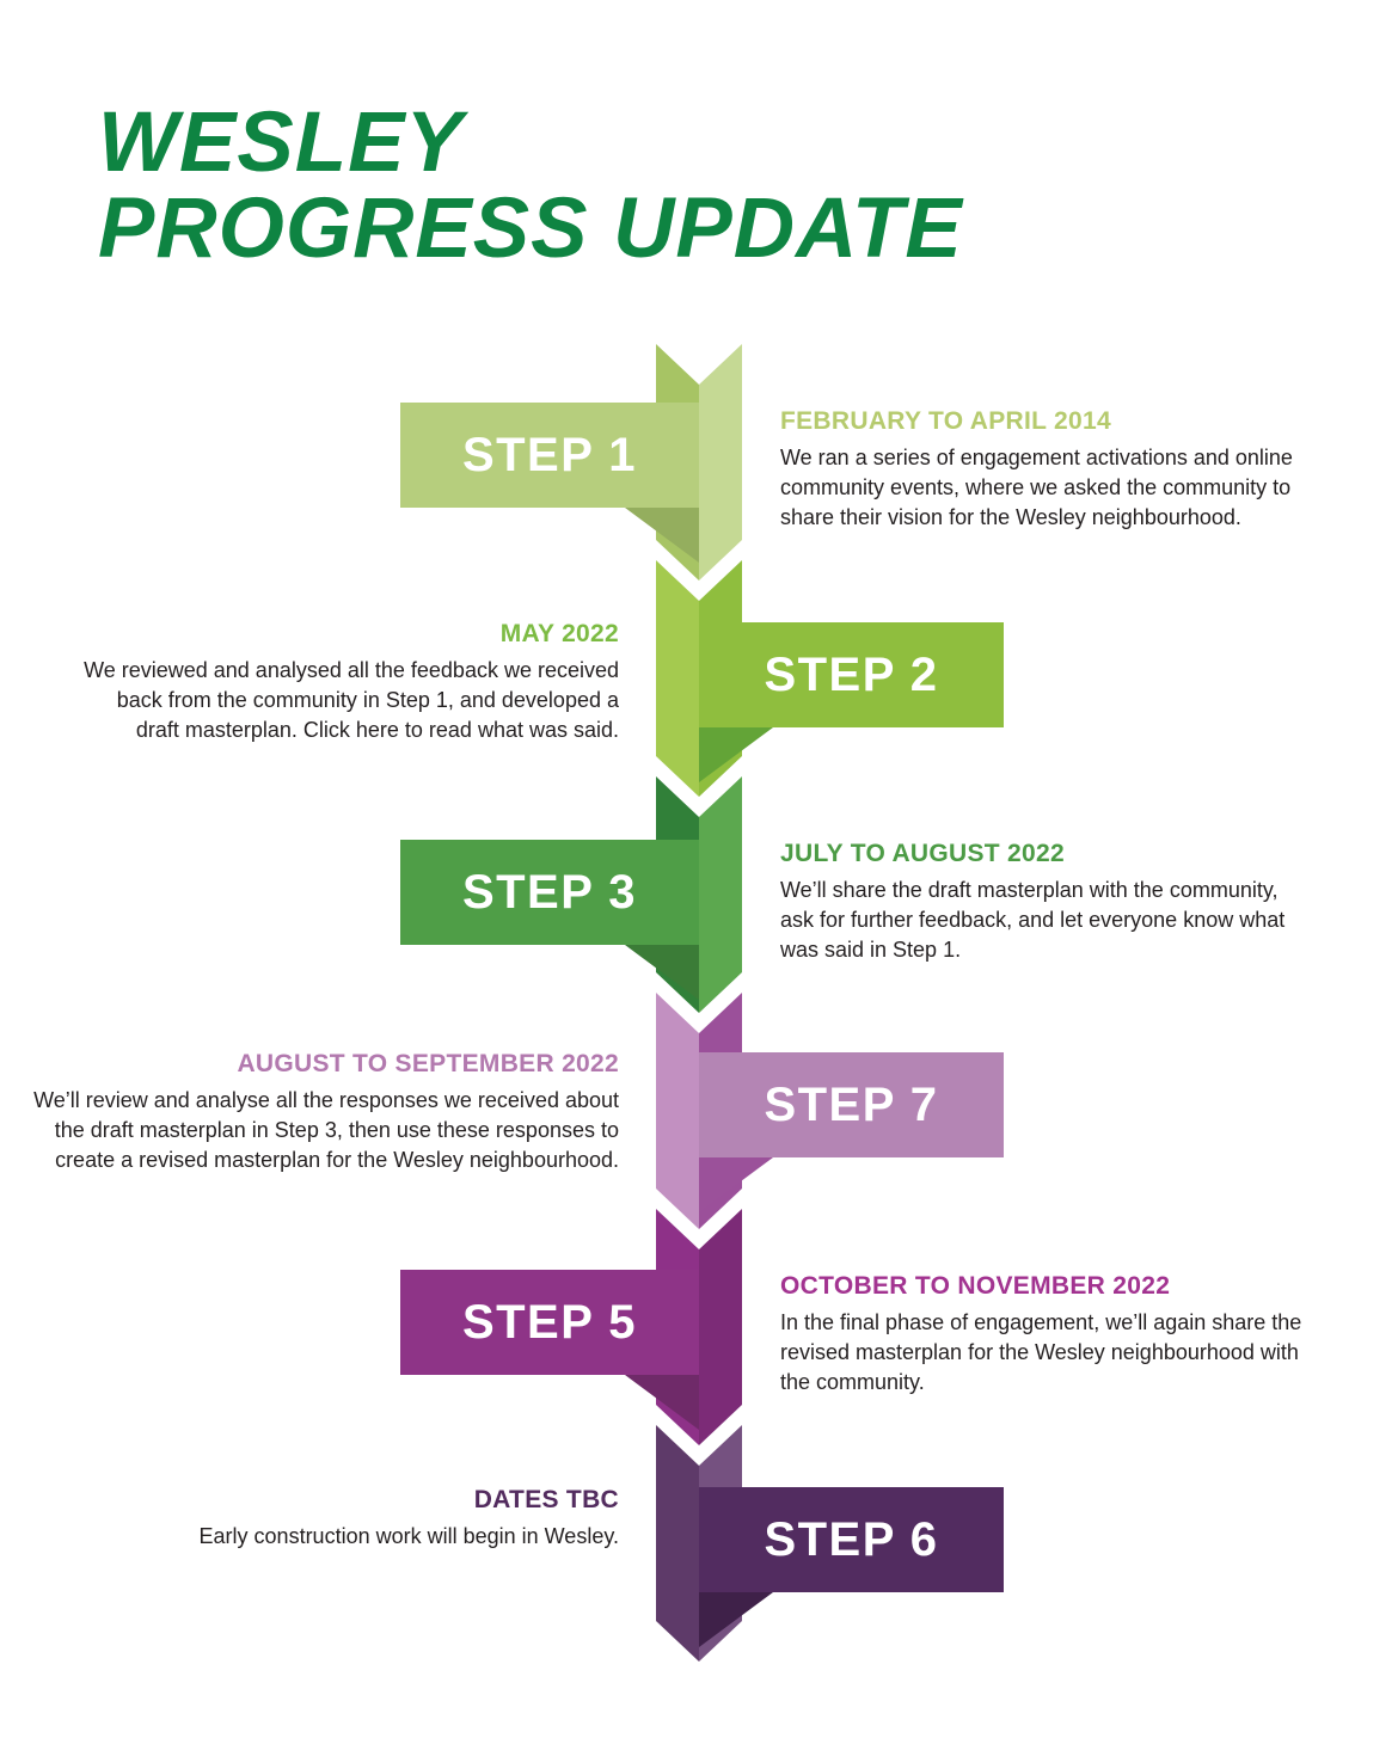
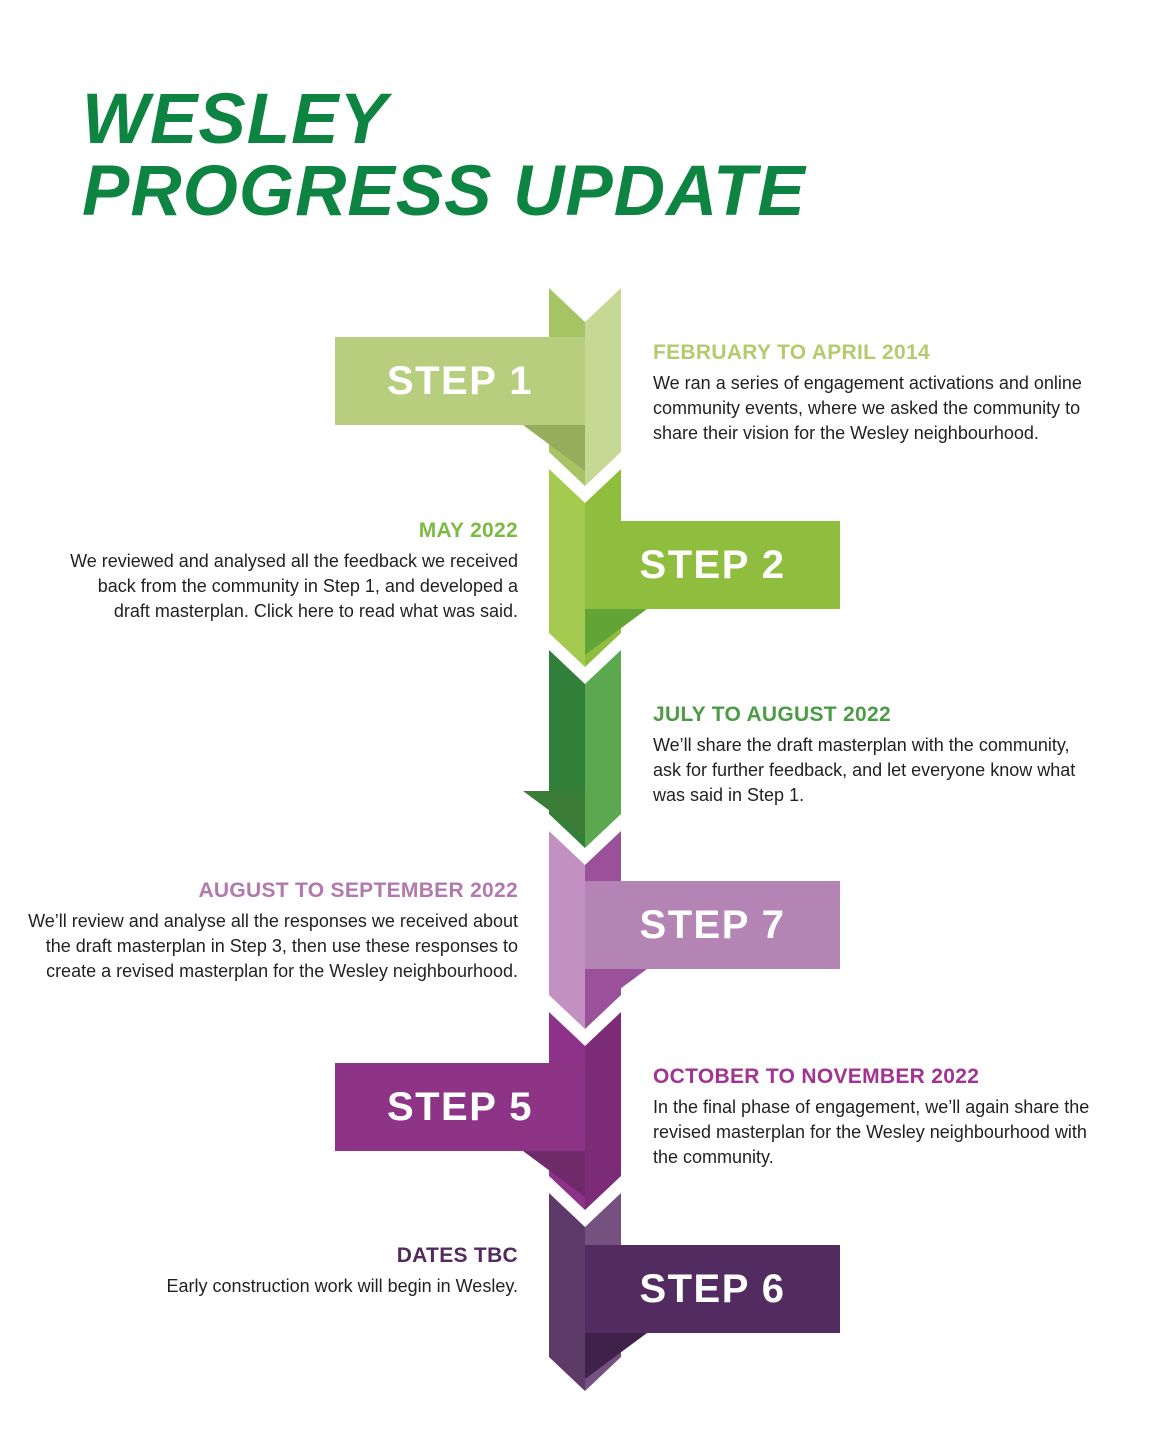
  WESLEY
  PROGRESS UPDATE
  STEP 1
  STEP 2
- STEP 3
  STEP 7
  STEP 5
  STEP 6
  FEBRUARY TO APRIL 2014
  We ran a series of engagement activations and online
  community events, where we asked the community to
  share their vision for the Wesley neighbourhood.
  MAY 2022
  We reviewed and analysed all the feedback we received
  back from the community in Step 1, and developed a
  draft masterplan. Click here to read what was said.
  JULY TO AUGUST 2022
  We’ll share the draft masterplan with the community,
  ask for further feedback, and let everyone know what
  was said in Step 1.
  AUGUST TO SEPTEMBER 2022
  We’ll review and analyse all the responses we received about
  the draft masterplan in Step 3, then use these responses to
  create a revised masterplan for the Wesley neighbourhood.
  OCTOBER TO NOVEMBER 2022
  In the final phase of engagement, we’ll again share the
  revised masterplan for the Wesley neighbourhood with
  the community.
  DATES TBC
  Early construction work will begin in Wesley.
